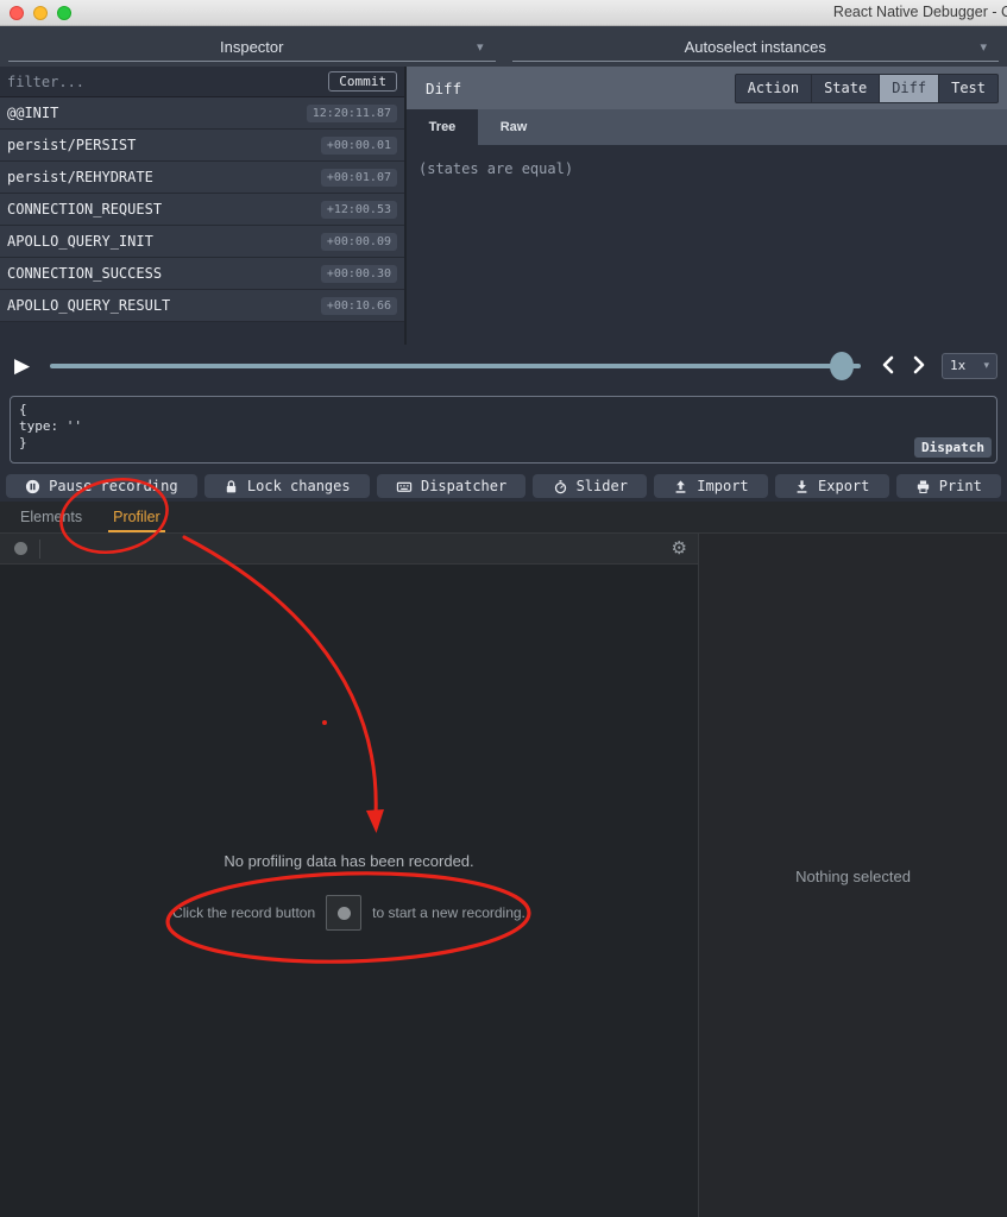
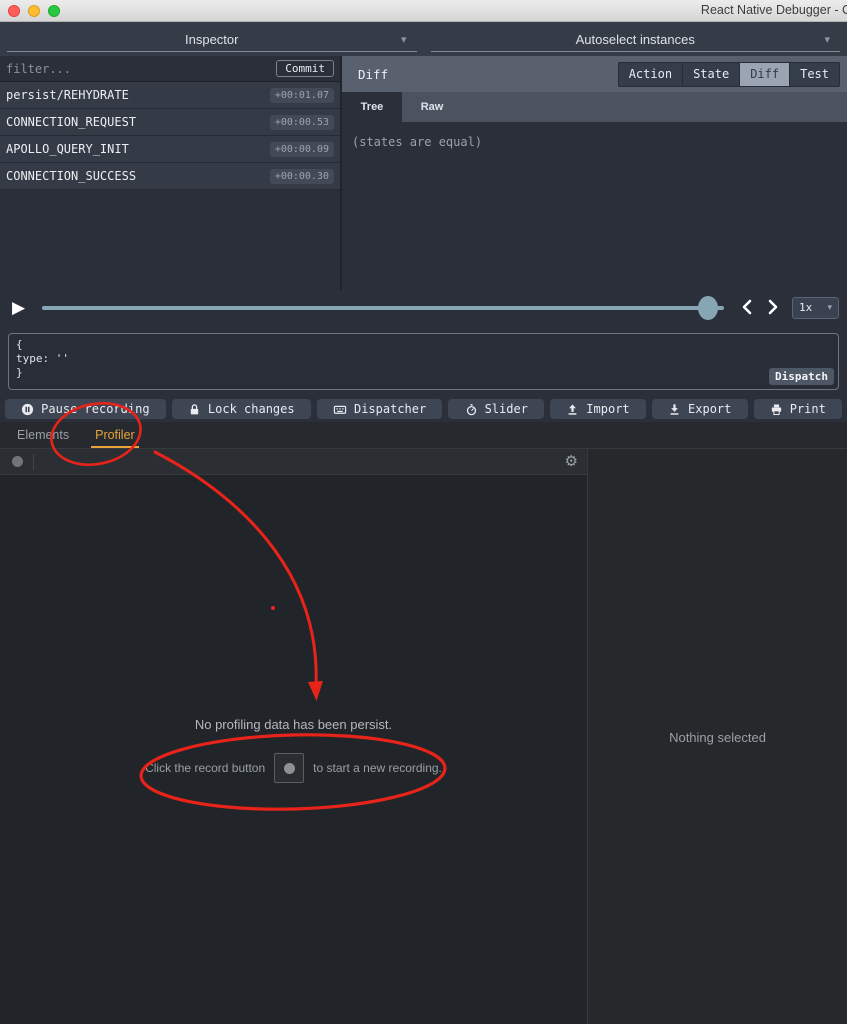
  React Native Debugger - C
  Inspector
  ▾
  Autoselect instances
  ▾
  filter...
  Commit
- @@INIT
- 12:20:11.87
- persist/PERSIST
- +00:00.01
  persist/REHYDRATE
  +00:01.07
  CONNECTION_REQUEST
- +12:00.53
+ +00:00.53
  APOLLO_QUERY_INIT
  +00:00.09
  CONNECTION_SUCCESS
  +00:00.30
- APOLLO_QUERY_RESULT
- +00:10.66
  Diff
  Action
  State
  Diff
  Test
  Tree
  Raw
  (states are equal)
  ▶
  1x
  ▾
  {
  type: ''
  }
  Dispatch
  Paus recording
  Lock changes
  Dispatcher
  Slider
  Import
  Export
  Print
  Elements
  Profiler
  ⚙
- No profiling data has been recorded.
+ No profiling data has been persist.
  Click the record button
  to start a new recording.
  Nothing selected
